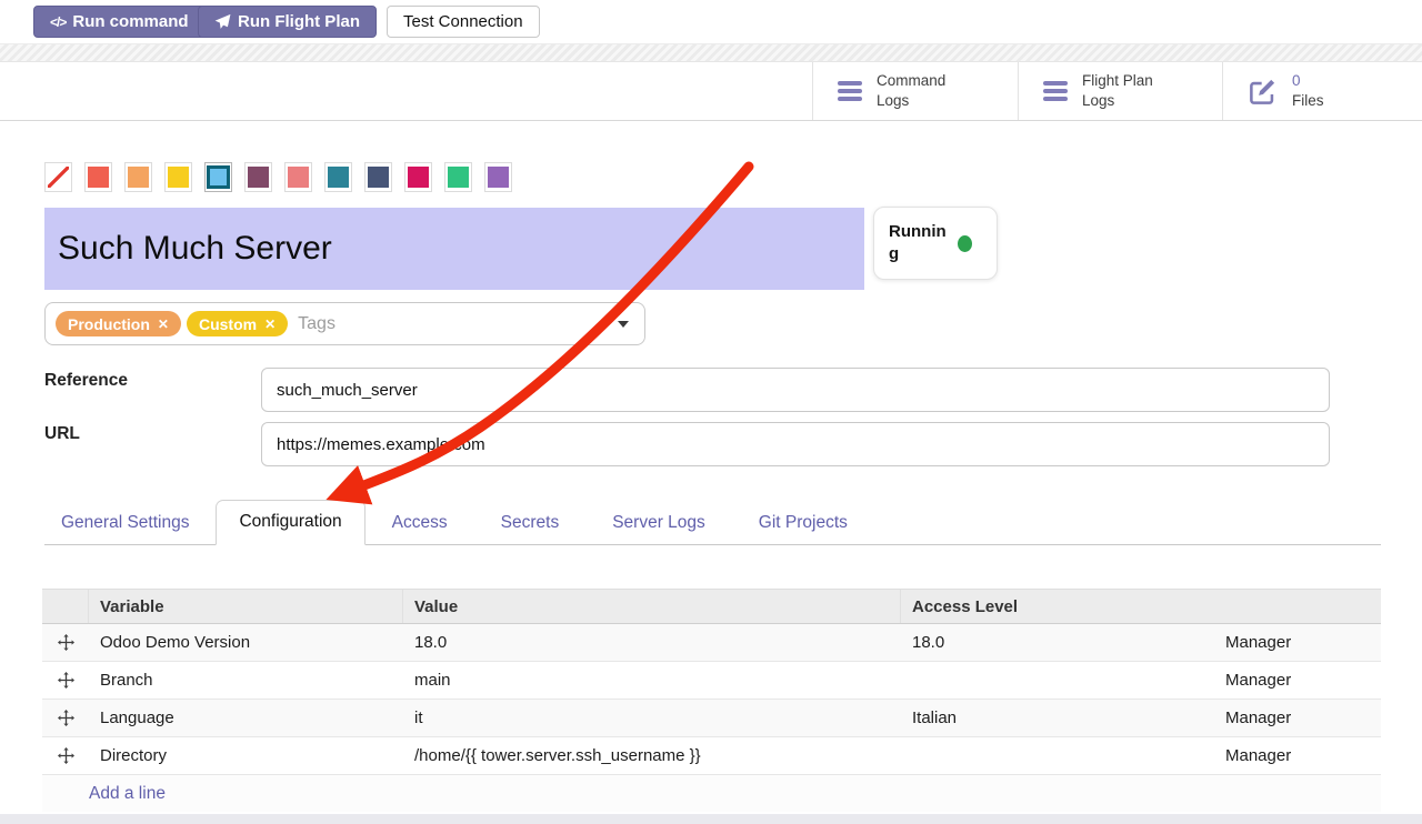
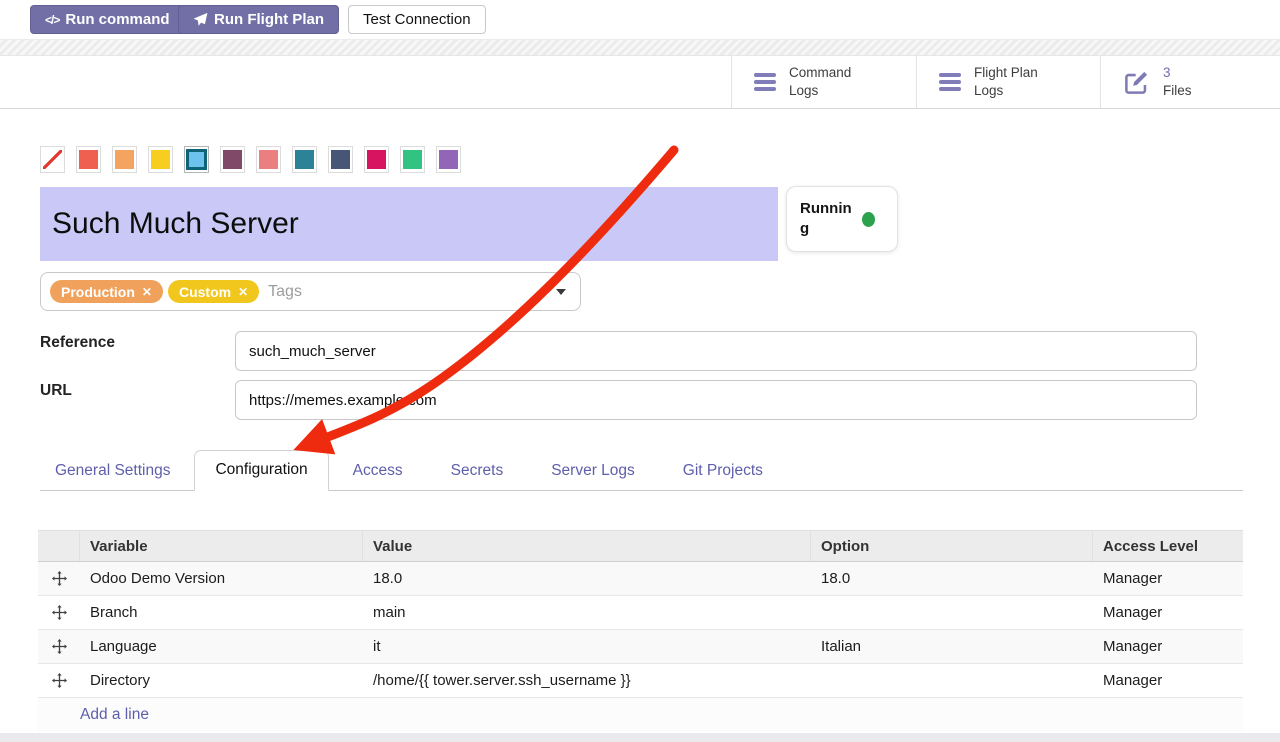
  </>
  Run command
  Run Flight Plan
  Test Connection
  Command
  Logs
  Flight Plan
  Logs
- 0
+ 3
  Files
  Such Much Server
  Running
  Production
  ✕
  Custom
  ✕
  Tags
  Reference
  such_much_server
  URL
  https://memes.examplom
  General Settings
  Configuration
  Access
  Secrets
  Server Logs
  Git Projects
  Variable
  Value
+ Option
  Access Level
  Odoo Demo Version
  18.0
  18.0
  Manager
  Branch
  main
  Manager
  Language
  it
  Italian
  Manager
  Directory
  /home/{{ tower.server.ssh_username }}
  Manager
  Add a line
